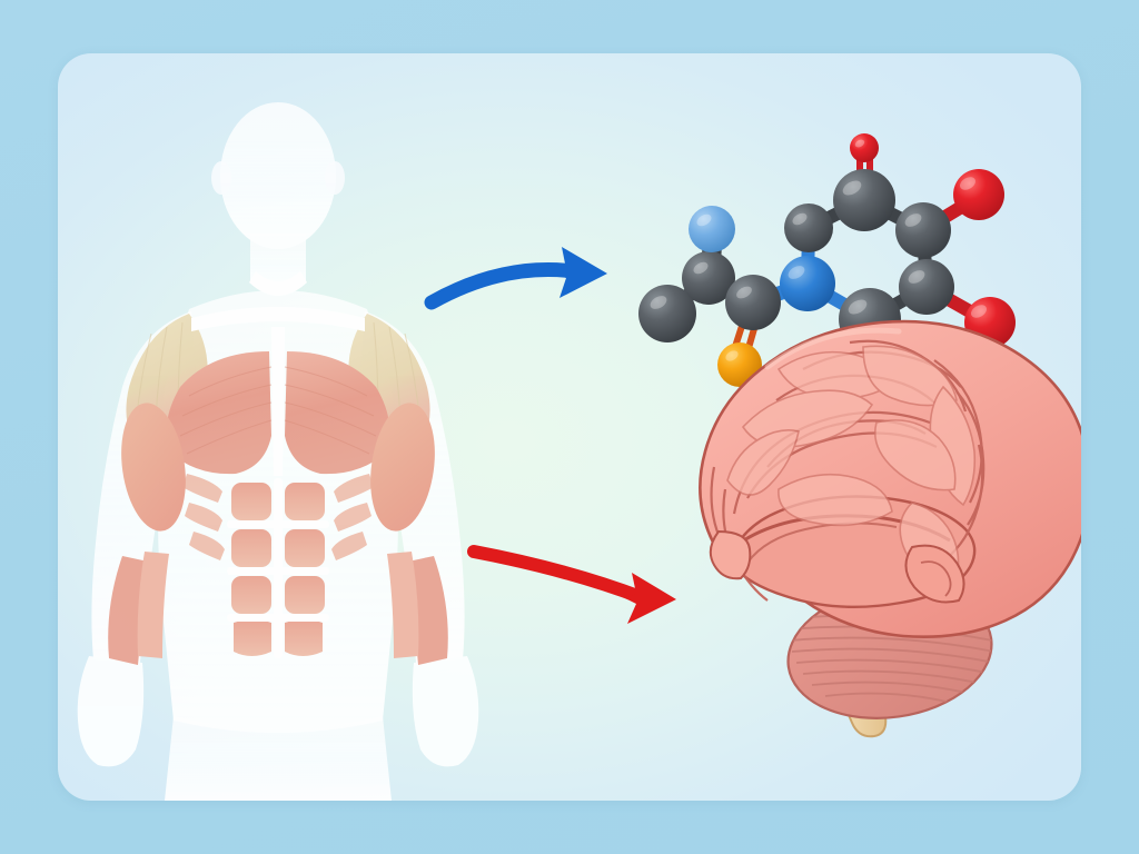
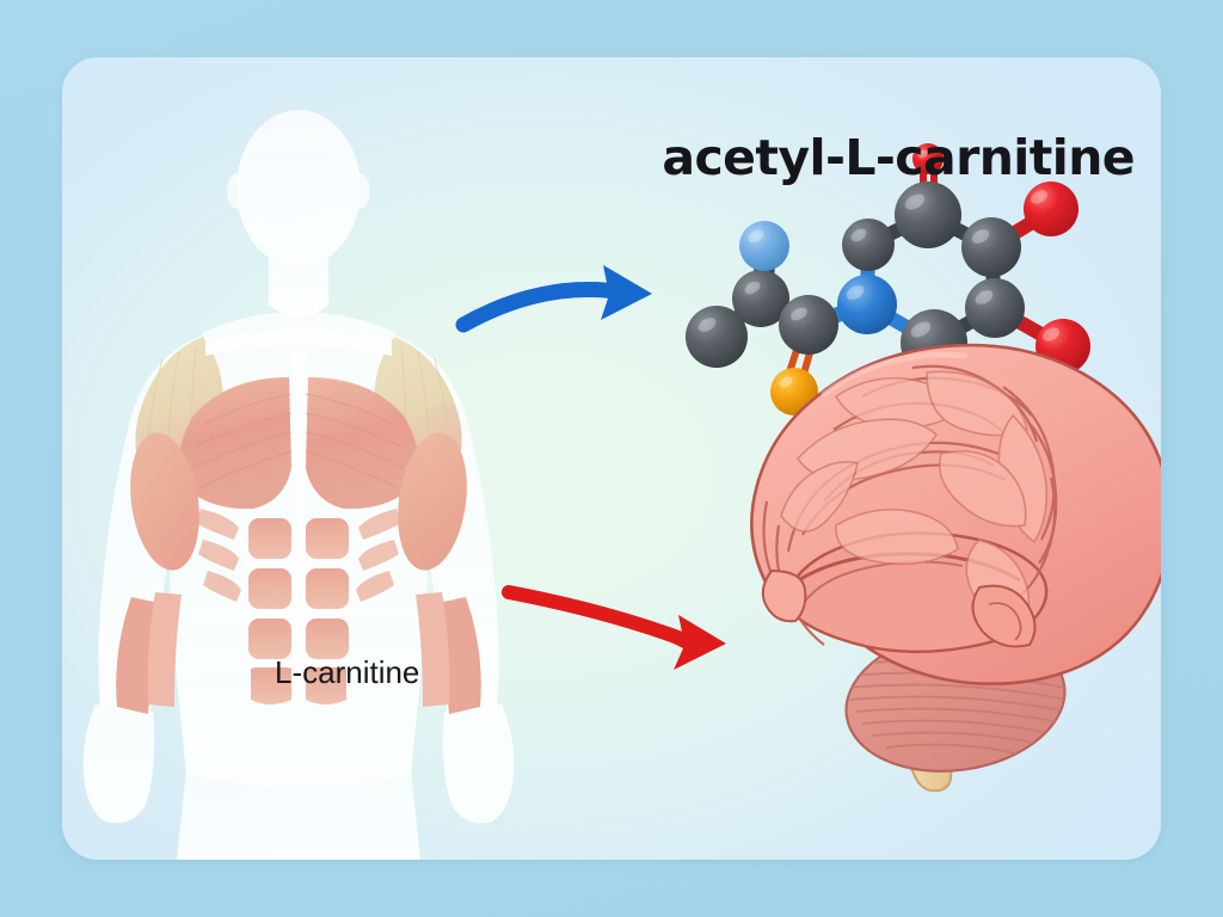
+ acetyl-L-carnitine
+ L-carnitine
